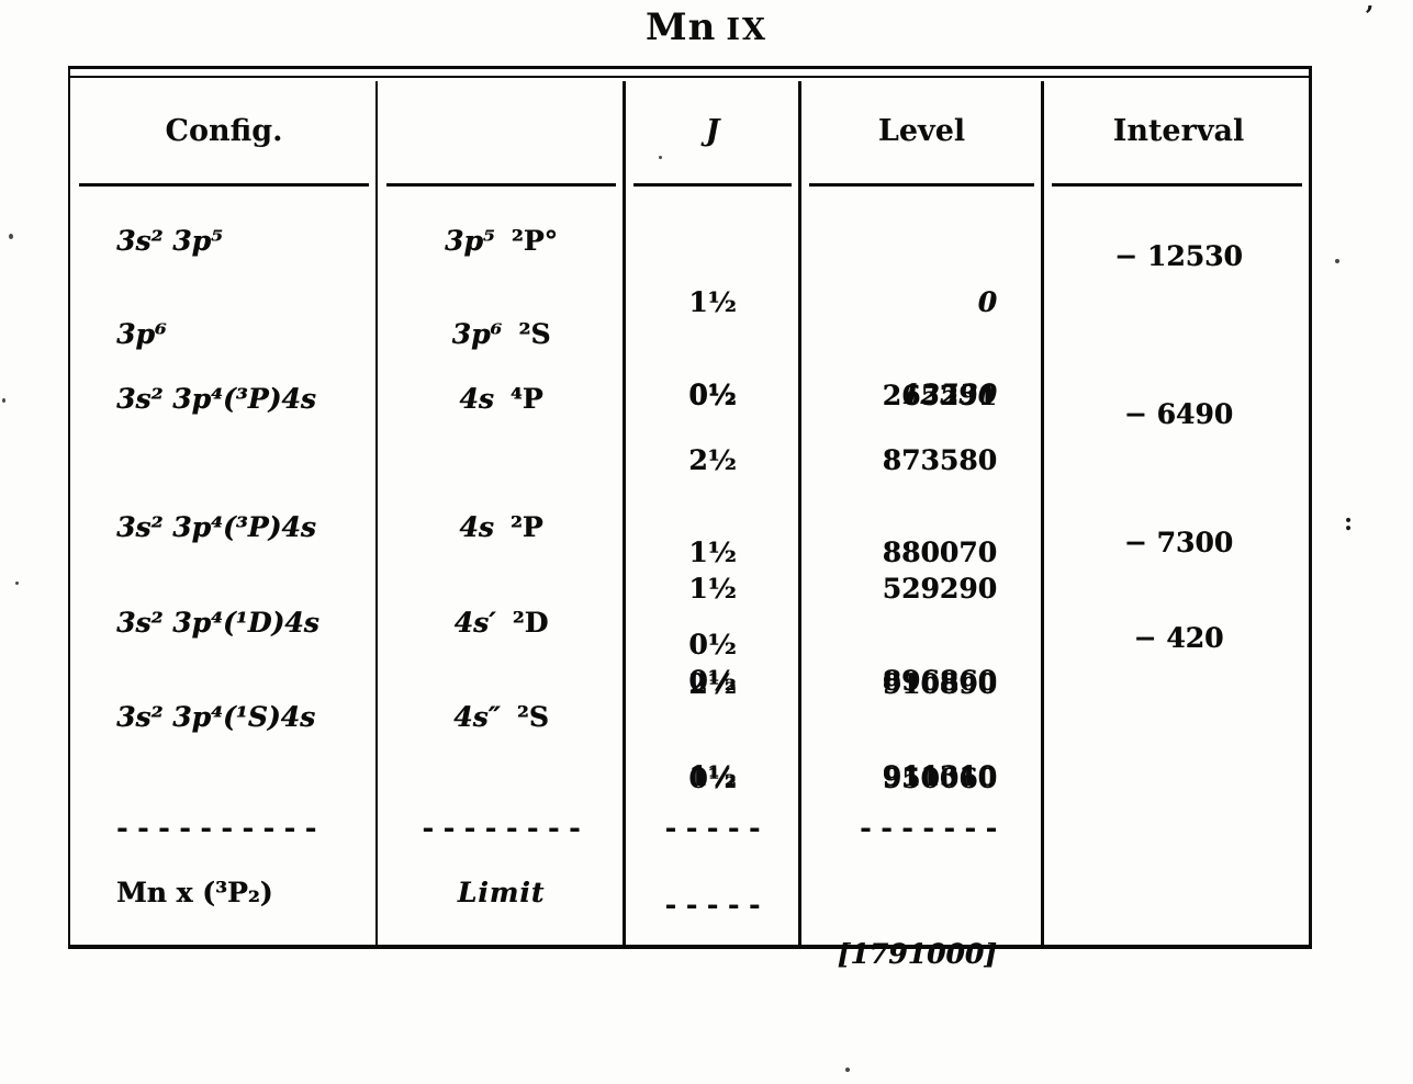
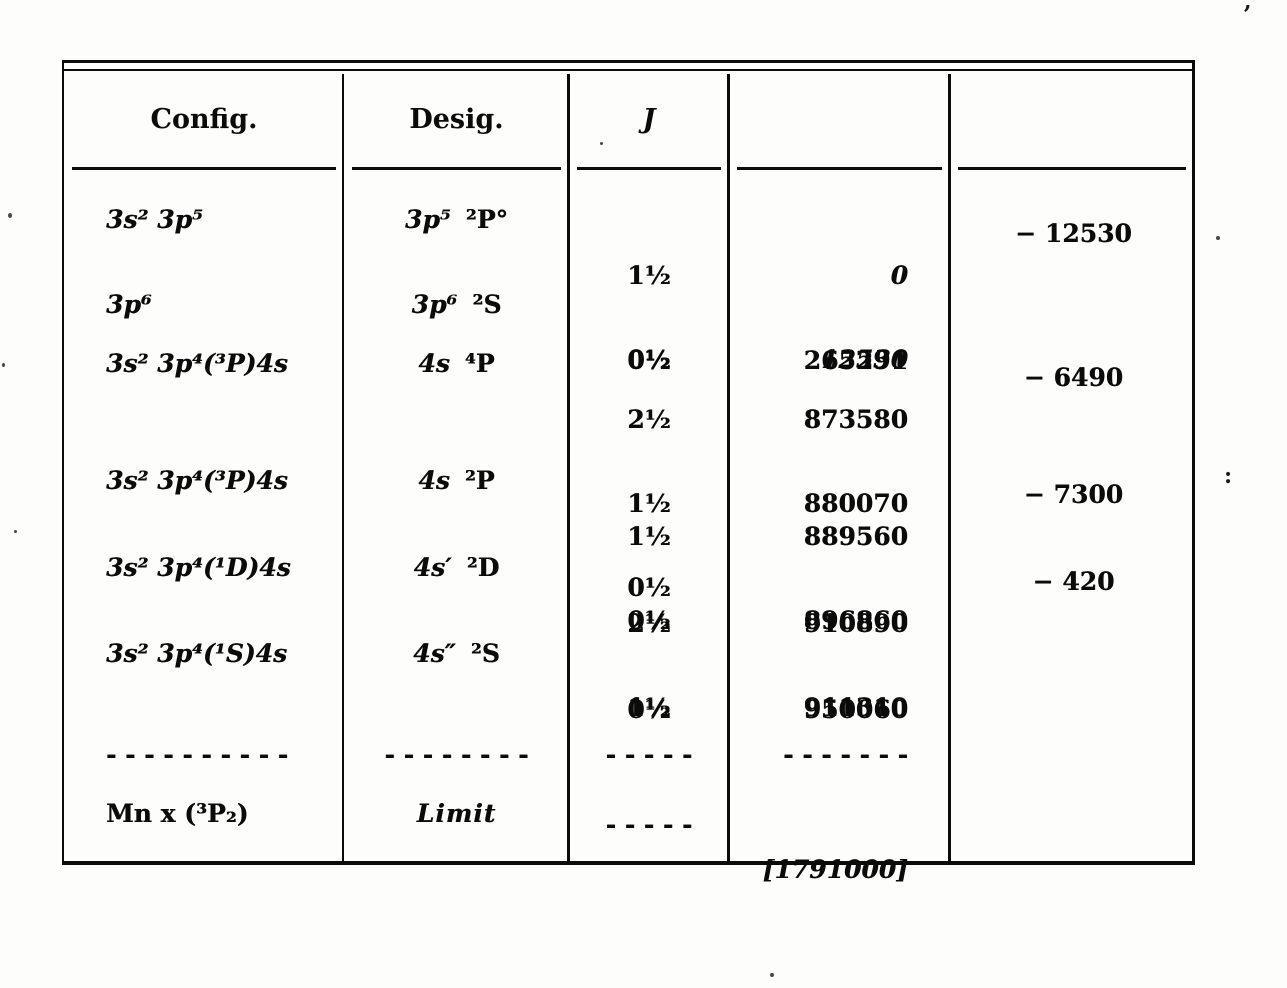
- Mn IX
  Config.
+ Desig.
  J
- Level
- Interval
  3s² 3p⁵
  3p⁵ ²P°
  1½
  0½
  0
  12530
  − 12530
  3p⁶
  3p⁶ ²S
  265291
  3s² 3p⁴(³P)4s
  4s ⁴P
  2½
  1½
  0½
  873580
  880070
  − 6490
  3s² 3p⁴(³P)4s
  4s ²P
  1½
  0½
- 529290
+ 889560
  896860
  − 7300
  3s² 3p⁴(¹D)4s
  4s′ ²D
  2½
  1½
  910890
  911310
  − 420
  3s² 3p⁴(¹S)4s
  4s″ ²S
  0½
  950060
  - - - - - - - - - -
  - - - - - - - -
  - - - - -
  - - - - - - -
  Mn x (³P₂)
  Limit
  - - - - -
  [1791000]
  ’
  :
